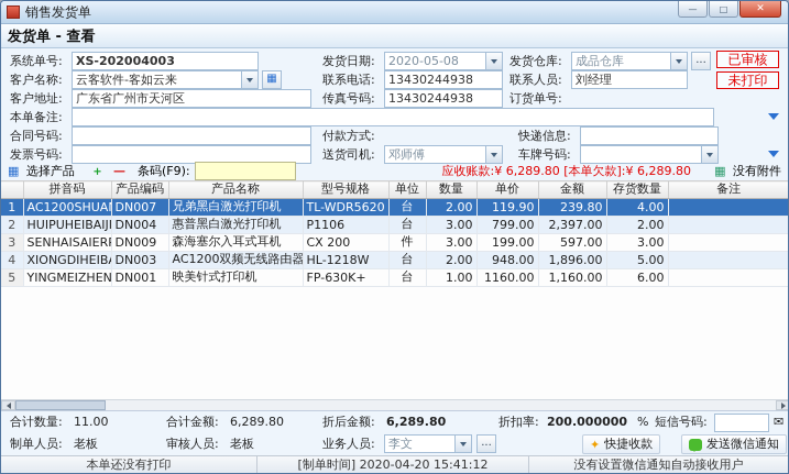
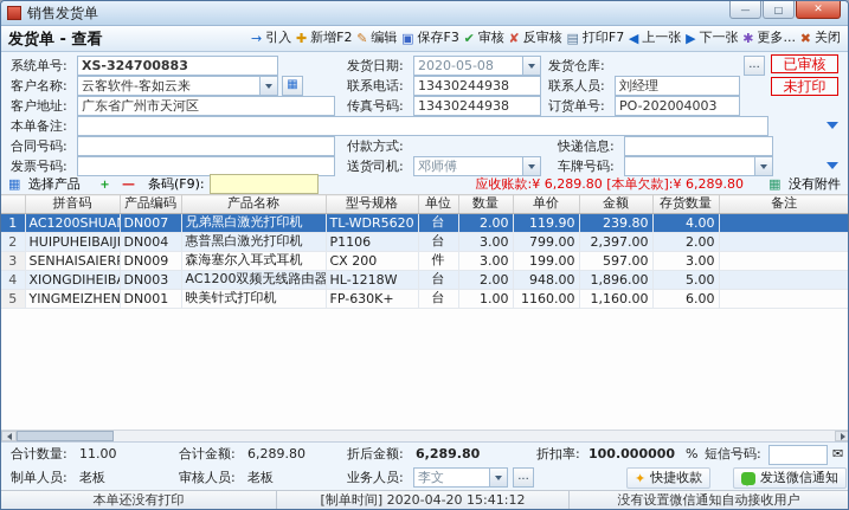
  销售发货单
  —
  □
  ✕
  发货单 - 查看
+ →
+ 引入
+ ✚
+ 新增F2
+ ✎
+ 编辑
+ ▣
+ 保存F3
+ ✔
+ 审核
+ ✘
+ 反审核
+ ▤
+ 打印F7
+ ◀
+ 上一张
+ ▶
+ 下一张
+ ✱
+ 更多...
+ ✖
+ 关闭
  系统单号:
- XS-202004003
+ XS-324700883
  发货日期:
  2020-05-08
  发货仓库:
- 成品仓库
  ...
  已审核
  客户名称:
  云客软件-客如云来
  ▦
  联系电话:
  13430244938
  联系人员:
  刘经理
  未打印
  客户地址:
  广东省广州市天河区
  传真号码:
  13430244938
  订货单号:
+ PO-202004003
  本单备注:
  合同号码:
  付款方式:
  快递信息:
  发票号码:
  送货司机:
  邓师傅
  车牌号码:
  ▦ 选择产品
  ＋
  —
  条码(F9):
  应收账款:¥ 6,289.80 [本单欠款]:¥ 6,289.80
  ▦ 没有附件
  	拼音码	产品编码	产品名称	型号规格	单位	数量	单价	金额	存货数量	备注
  1	AC1200SHUA	DN007	兄弟黑白激光打印机	TL-WDR5620	台	2.00	119.90	239.80	4.00
  2	HUIPUHEIBAIJI	DN004	惠普黑白激光打印机	P1106	台	3.00	799.00	2,397.00	2.00
  3	SENHAISAIER	DN009	森海塞尔入耳式耳机	CX 200	件	3.00	199.00	597.00	3.00
  4	XIONGDIHEIB	DN003	AC1200双频无线路由器	HL-1218W	台	2.00	948.00	1,896.00	5.00
  5	YINGMEIZHEN	DN001	映美针式打印机	FP-630K+	台	1.00	1160.00	1,160.00	6.00
  合计数量:
  11.00
  合计金额:
  6,289.80
  折后金额:
  6,289.80
  折扣率:
- 200.000000
+ 100.000000
  %
  短信号码:
  ✉
  制单人员:
  老板
  审核人员:
  老板
  业务人员:
  李文
  ...
  ✦
  快捷收款
  发送微信通知
  本单还没有打印
  [制单时间] 2020-04-20 15:41:12
  没有设置微信通知自动接收用户
